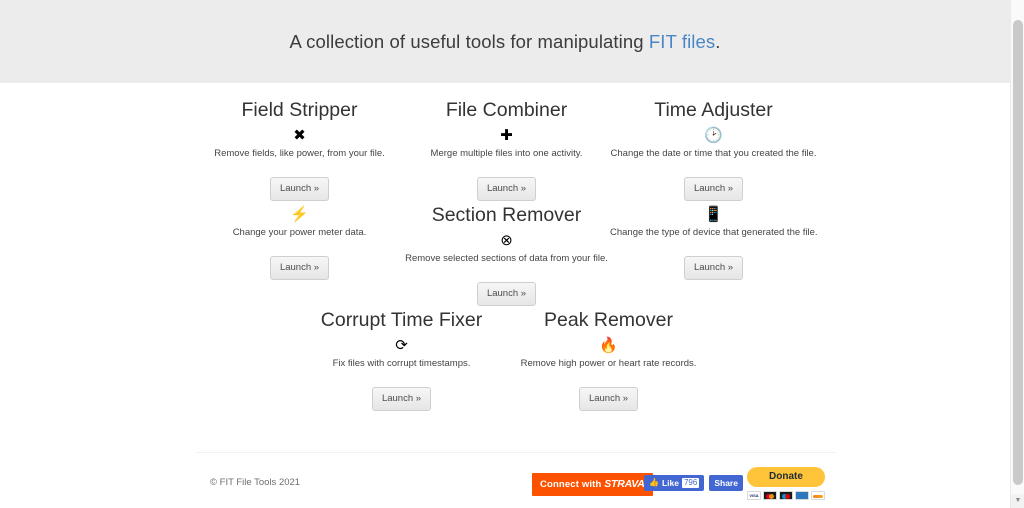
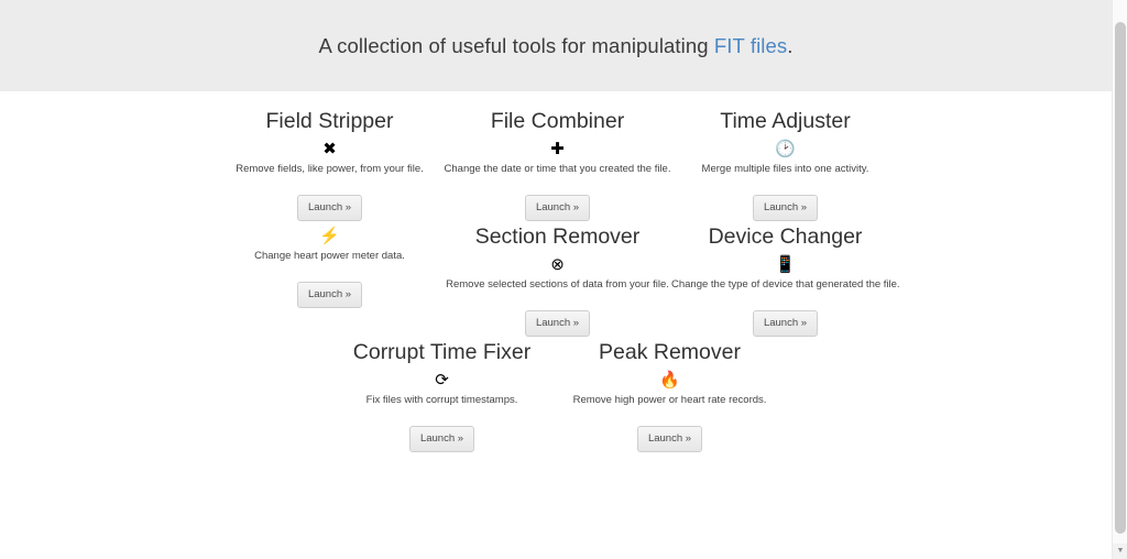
  A collection of useful tools for manipulating FIT files.
  Field Stripper
  ✖
  Remove fields, like power, from your file.
  Launch »
  File Combiner
  ✚
- Merge multiple files into one activity.
+ Change the date or time that you created the file.
  Launch »
  Time Adjuster
  🕑
- Change the date or time that you created the file.
+ Merge multiple files into one activity.
  Launch »
  ⚡
- Change your power meter data.
+ Change heart power meter data.
  Launch »
  Section Remover
  ⊗
  Remove selected sections of data from your file.
  Launch »
+ Device Changer
  📱
  Change the type of device that generated the file.
  Launch »
  Corrupt Time Fixer
  ⟳
  Fix files with corrupt timestamps.
  Launch »
  Peak Remover
  🔥
  Remove high power or heart rate records.
  Launch »
- © FIT File Tools 2021
- Connect with STRAVA
- 👍
- Like
- 796
- Share
- Donate
